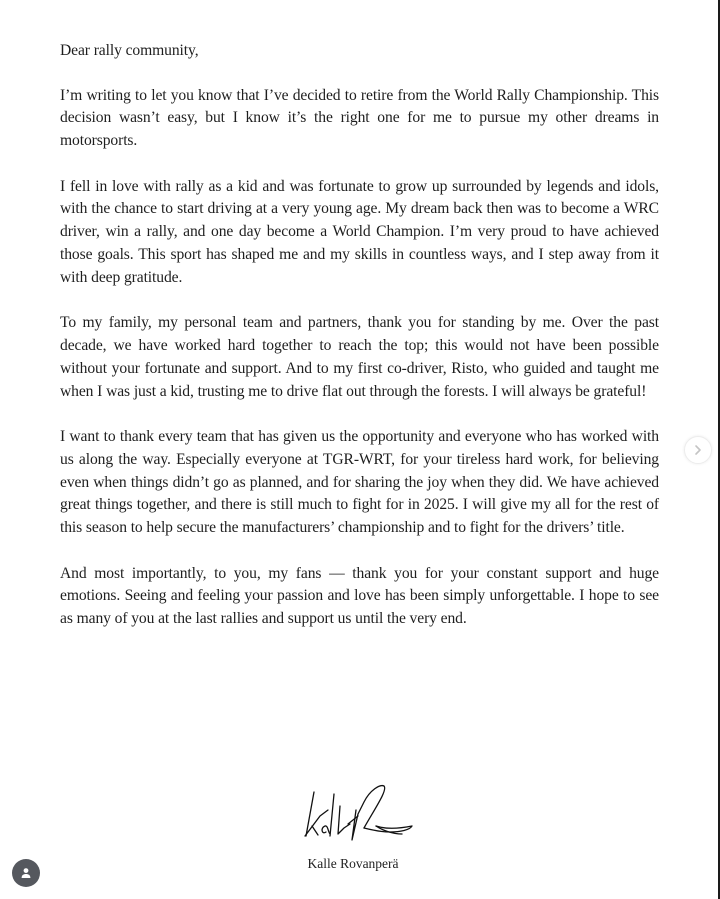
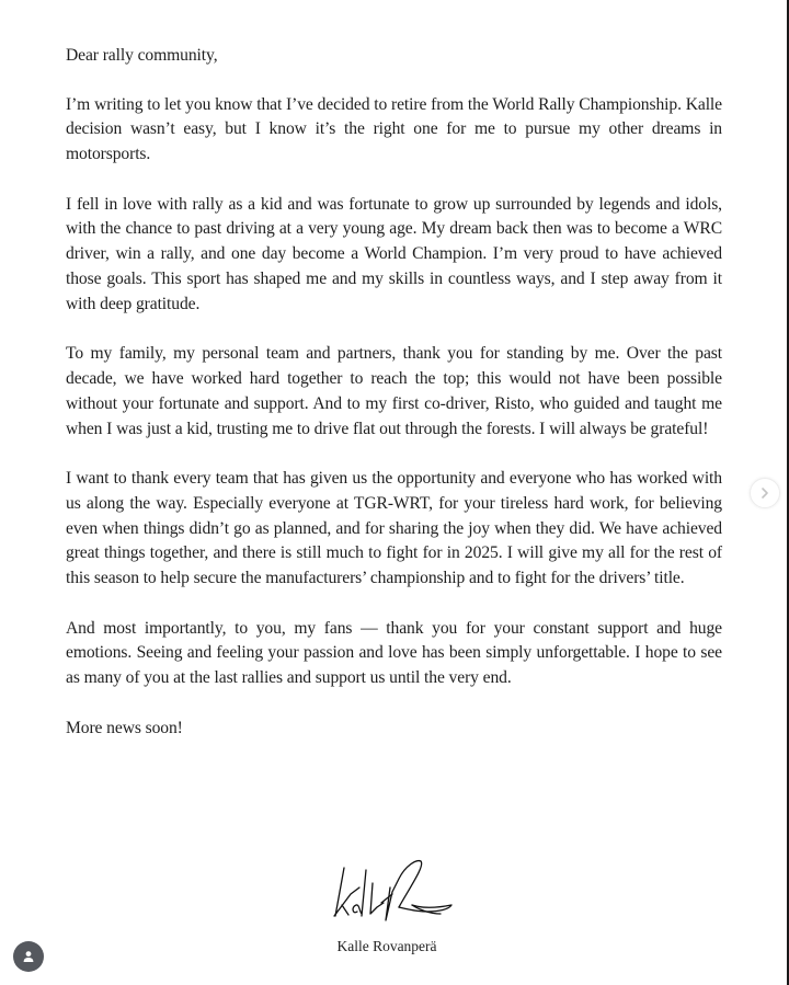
  Dear rally community,
- I’m writing to let you know that I’ve decided to retire from the World Rally Championship. This decision wasn’t easy, but I know it’s the right one for me to pursue my other dreams in motorsports.
+ I’m writing to let you know that I’ve decided to retire from the World Rally Championship. Kalle decision wasn’t easy, but I know it’s the right one for me to pursue my other dreams in motorsports.
- I fell in love with rally as a kid and was fortunate to grow up surrounded by legends and idols, with the chance to start driving at a very young age. My dream back then was to become a WRC driver, win a rally, and one day become a World Champion. I’m very proud to have achieved those goals. This sport has shaped me and my skills in countless ways, and I step away from it with deep gratitude.
+ I fell in love with rally as a kid and was fortunate to grow up surrounded by legends and idols, with the chance to past driving at a very young age. My dream back then was to become a WRC driver, win a rally, and one day become a World Champion. I’m very proud to have achieved those goals. This sport has shaped me and my skills in countless ways, and I step away from it with deep gratitude.
  To my family, my personal team and partners, thank you for standing by me. Over the past decade, we have worked hard together to reach the top; this would not have been possible without your fortunate and support. And to my first co-driver, Risto, who guided and taught me when I was just a kid, trusting me to drive flat out through the forests. I will always be grateful!
  I want to thank every team that has given us the opportunity and everyone who has worked with us along the way. Especially everyone at TGR-WRT, for your tireless hard work, for believing even when things didn’t go as planned, and for sharing the joy when they did. We have achieved great things together, and there is still much to fight for in 2025. I will give my all for the rest of this season to help secure the manufacturers’ championship and to fight for the drivers’ title.
  And most importantly, to you, my fans — thank you for your constant support and huge emotions. Seeing and feeling your passion and love has been simply unforgettable. I hope to see as many of you at the last rallies and support us until the very end.
+ More news soon!
  Kalle Rovanperä
